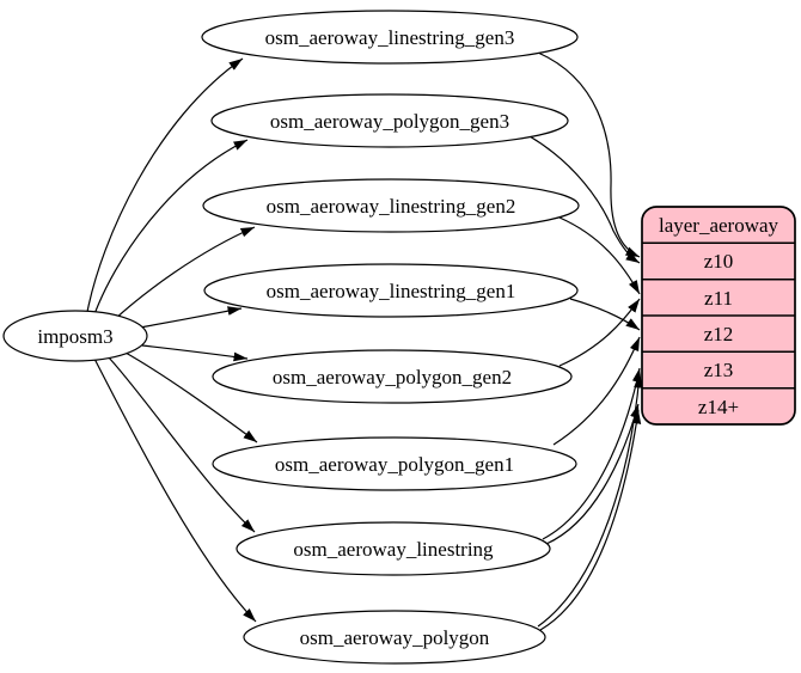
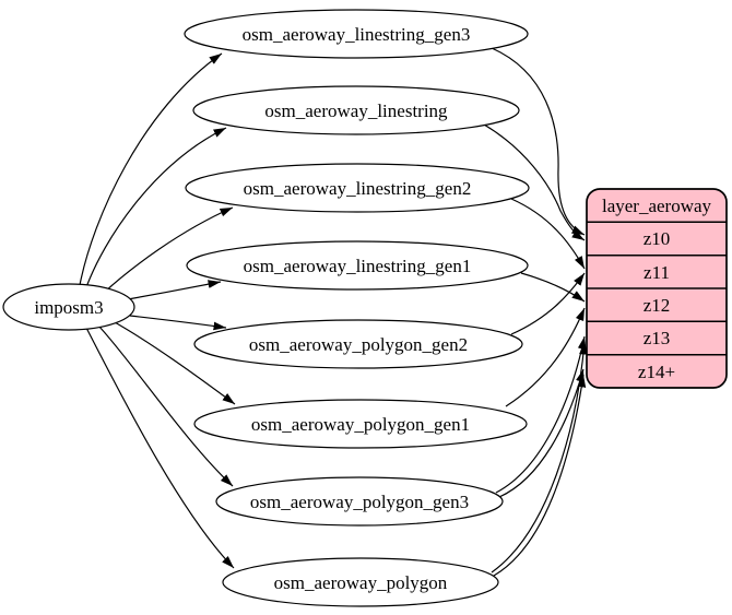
  imposm3
  osm_aeroway_linestring_gen3
- osm_aeroway_polygon_gen3
+ osm_aeroway_linestring
  osm_aeroway_linestring_gen2
  osm_aeroway_linestring_gen1
  osm_aeroway_polygon_gen2
  osm_aeroway_polygon_gen1
- osm_aeroway_linestring
+ osm_aeroway_polygon_gen3
  osm_aeroway_polygon
  layer_aeroway
  z10
  z11
  z12
  z13
  z14+
